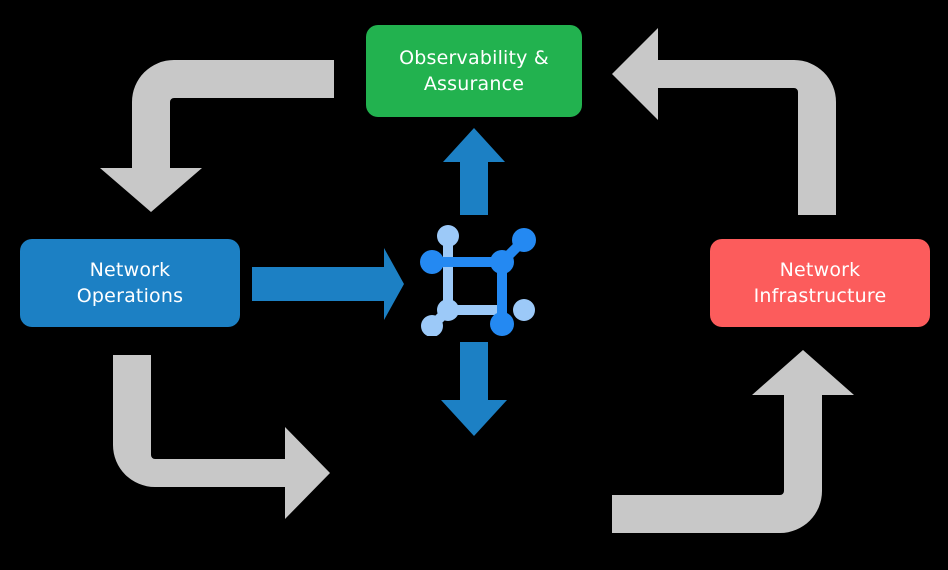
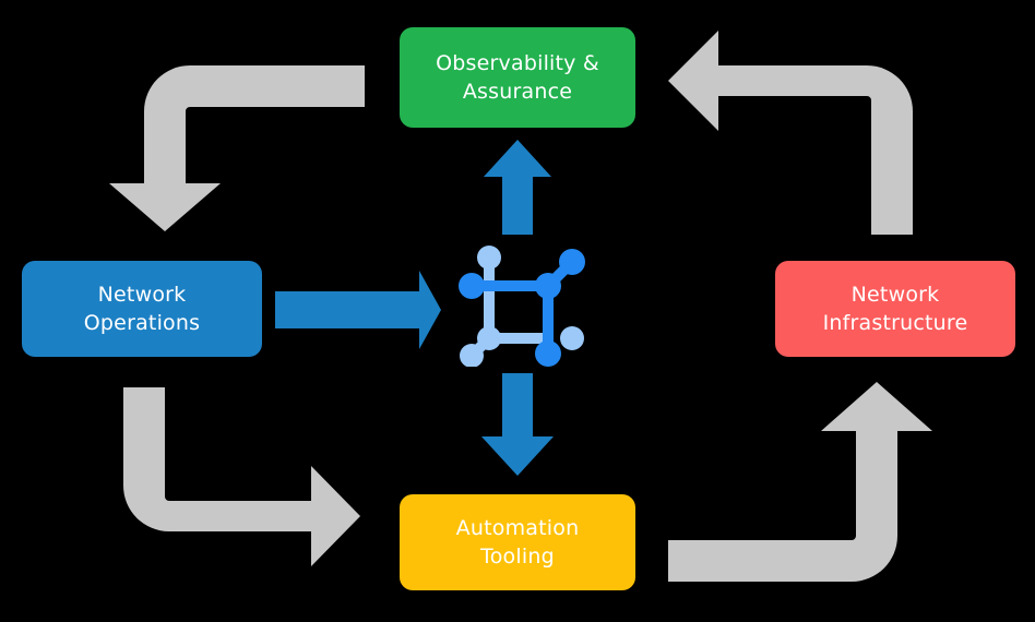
  Observability &
  Assurance
  Network
  Operations
  Network
  Infrastructure
+ Automation
+ Tooling
